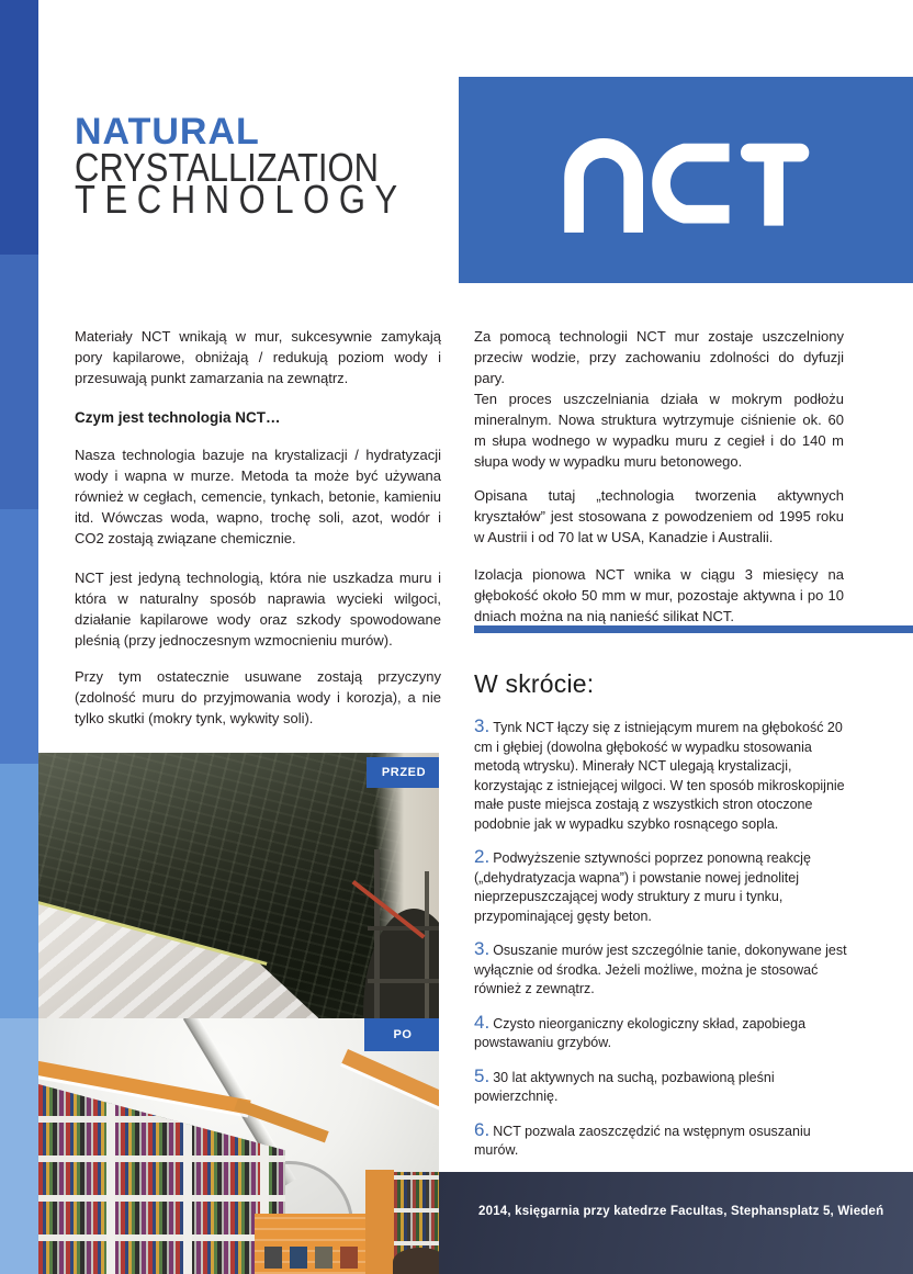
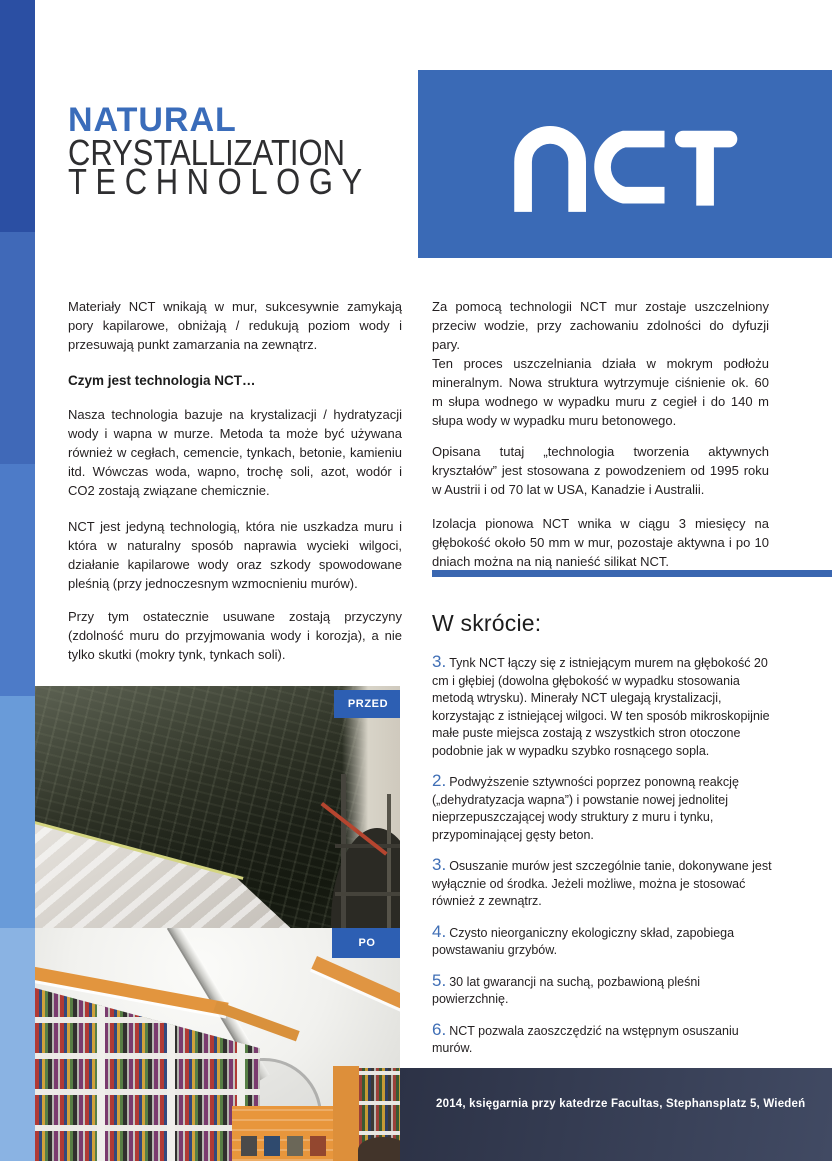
  NATURAL
  CRYSTALLIZATION
  TECHNOLOGY
  Materiały NCT wnikają w mur, sukcesywnie zamykają pory kapilarowe, obniżają / redukują poziom wody i przesuwają punkt zamarzania na zewnątrz.
  Czym jest technologia NCT…
  Nasza technologia bazuje na krystalizacji / hydratyzacji wody i wapna w murze. Metoda ta może być używana również w cegłach, cemencie, tynkach, betonie, kamieniu itd. Wówczas woda, wapno, trochę soli, azot, wodór i CO2 zostają związane chemicznie.
  NCT jest jedyną technologią, która nie uszkadza muru i która w naturalny sposób naprawia wycieki wilgoci, działanie kapilarowe wody oraz szkody spowodowane pleśnią (przy jednoczesnym wzmocnieniu murów).
- Przy tym ostatecznie usuwane zostają przyczyny (zdolność muru do przyjmowania wody i korozja), a nie tylko skutki (mokry tynk, wykwity soli).
+ Przy tym ostatecznie usuwane zostają przyczyny (zdolność muru do przyjmowania wody i korozja), a nie tylko skutki (mokry tynk, tynkach soli).
  Za pomocą technologii NCT mur zostaje uszczelniony przeciw wodzie, przy zachowaniu zdolności do dyfuzji pary.
  Ten proces uszczelniania działa w mokrym podłożu mineralnym. Nowa struktura wytrzymuje ciśnienie ok. 60 m słupa wodnego w wypadku muru z cegieł i do 140 m słupa wody w wypadku muru betonowego.
  Opisana tutaj „technologia tworzenia aktywnych kryształów” jest stosowana z powodzeniem od 1995 roku w Austrii i od 70 lat w USA, Kanadzie i Australii.
  Izolacja pionowa NCT wnika w ciągu 3 miesięcy na głębokość około 50 mm w mur, pozostaje aktywna i po 10 dniach można na nią nanieść silikat NCT.
  W skrócie:
  3. Tynk NCT łączy się z istniejącym murem na głębokość 20 cm i głębiej (dowolna głębokość w wypadku stosowania metodą wtrysku). Minerały NCT ulegają krystalizacji, korzystając z istniejącej wilgoci. W ten sposób mikroskopijnie małe puste miejsca zostają z wszystkich stron otoczone podobnie jak w wypadku szybko rosnącego sopla.
  2. Podwyższenie sztywności poprzez ponowną reakcję („dehydratyzacja wapna”) i powstanie nowej jednolitej nieprzepuszczającej wody struktury z muru i tynku, przypominającej gęsty beton.
  3. Osuszanie murów jest szczególnie tanie, dokonywane jest wyłącznie od środka. Jeżeli możliwe, można je stosować również z zewnątrz.
  4. Czysto nieorganiczny ekologiczny skład, zapobiega powstawaniu grzybów.
- 5. 30 lat aktywnych na suchą, pozbawioną pleśni powierzchnię.
+ 5. 30 lat gwarancji na suchą, pozbawioną pleśni powierzchnię.
  6. NCT pozwala zaoszczędzić na wstępnym osuszaniu murów.
  PRZED
  PO
  2014, księgarnia przy katedrze Facultas, Stephansplatz 5, Wiedeń
